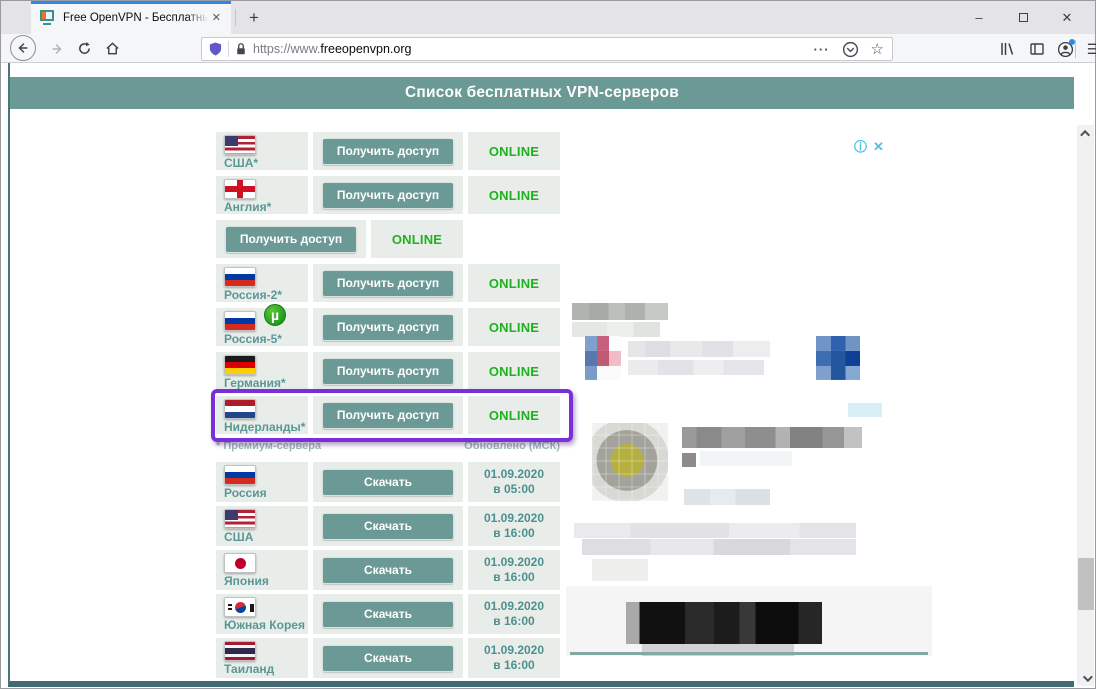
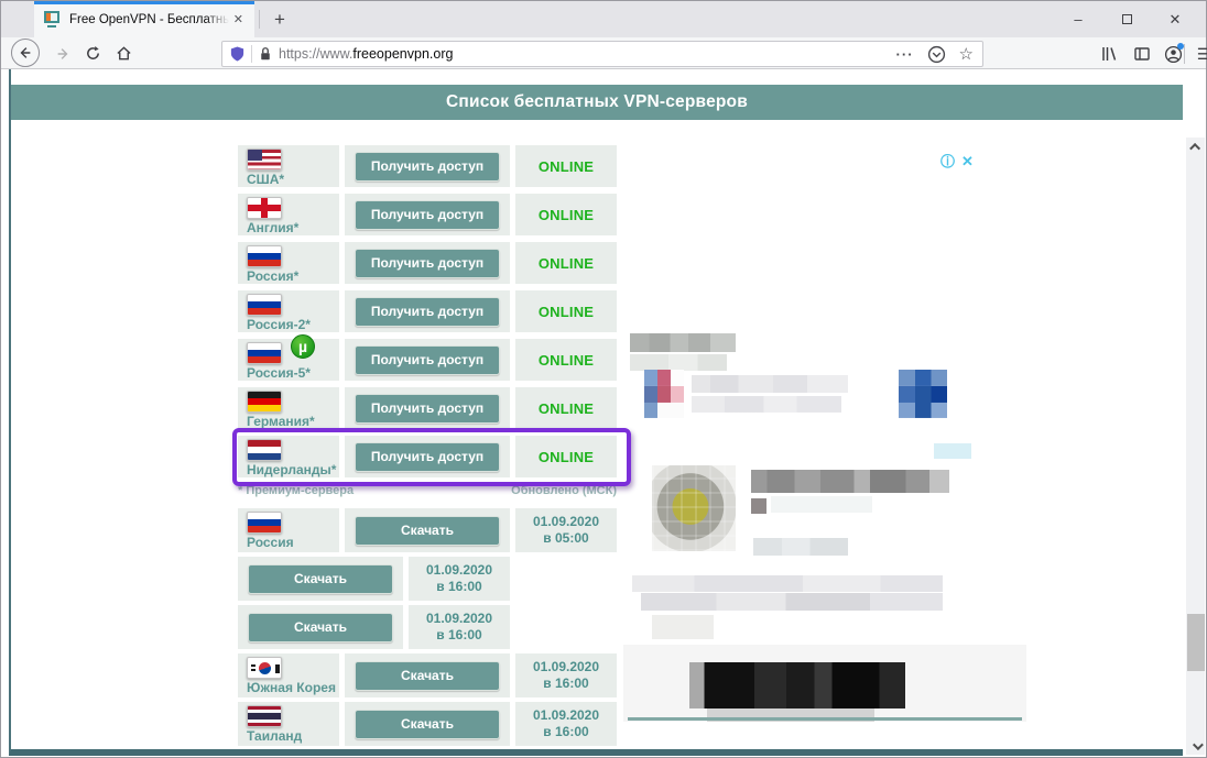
  Free OpenVPN - Бесплатны
  ✕
  +
  –
  ✕
  https://www.freeopenvpn.org
  ···
  ☆
  ☰
  Список бесплатных VPN-серверов
  США*
  Получить доступ
  ONLINE
  Англия*
  Получить доступ
  ONLINE
+ Россия*
  Получить доступ
  ONLINE
  Россия-2*
  Получить доступ
  ONLINE
  µ
  Россия-5*
  Получить доступ
  ONLINE
  Германия*
  Получить доступ
  ONLINE
  Нидерланды*
  Получить доступ
  ONLINE
  * Премиум-сервера
  Обновлено (МСК)
  Россия
  Скачать
  01.09.2020
  в 05:00
- США
  Скачать
  01.09.2020
  в 16:00
- Япония
  Скачать
  01.09.2020
  в 16:00
  Южная Корея
  Скачать
  01.09.2020
  в 16:00
  Таиланд
  Скачать
  01.09.2020
  в 16:00
  ⓘ
  ✕
